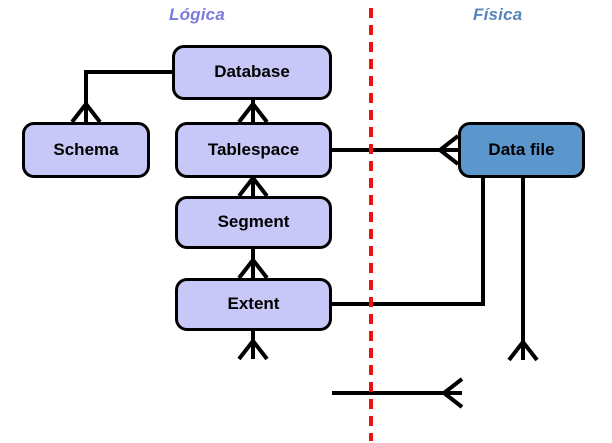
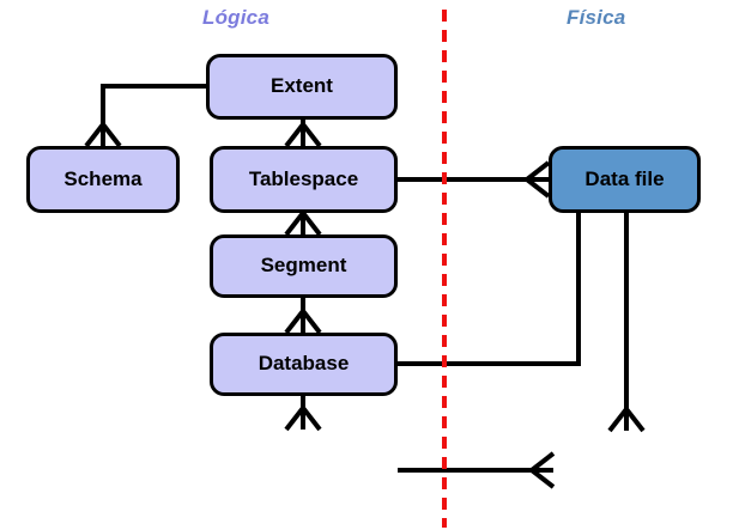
  Lógica
  Física
- Database
+ Extent
  Schema
  Tablespace
  Segment
- Extent
+ Database
  Data file
